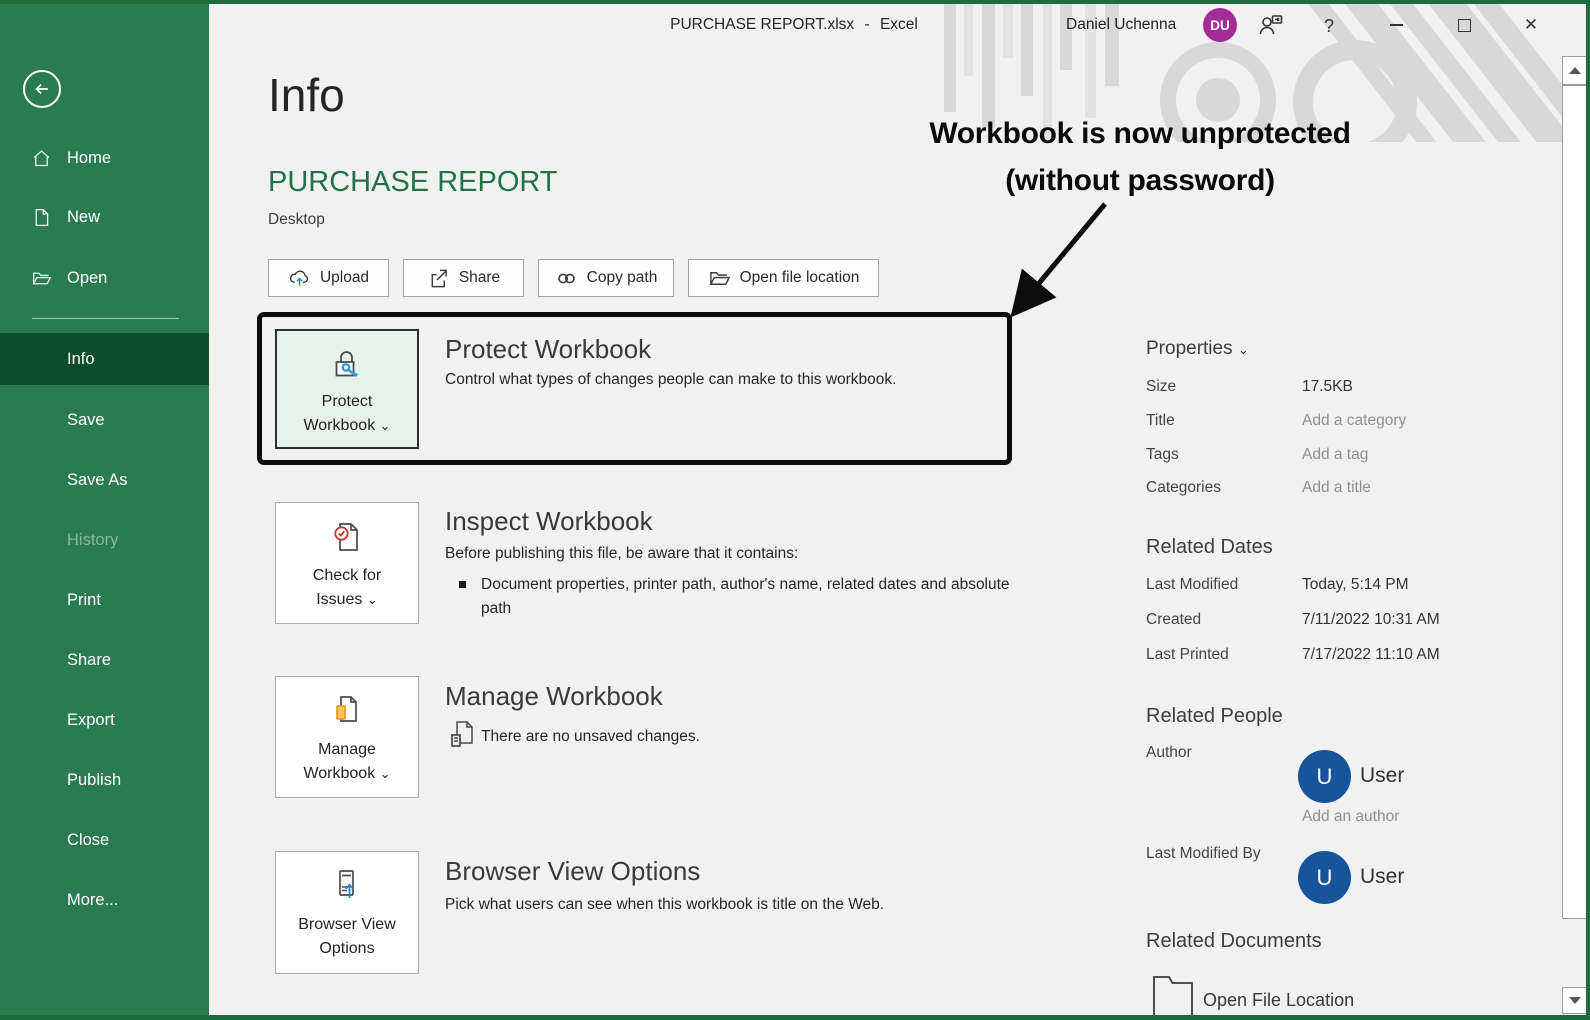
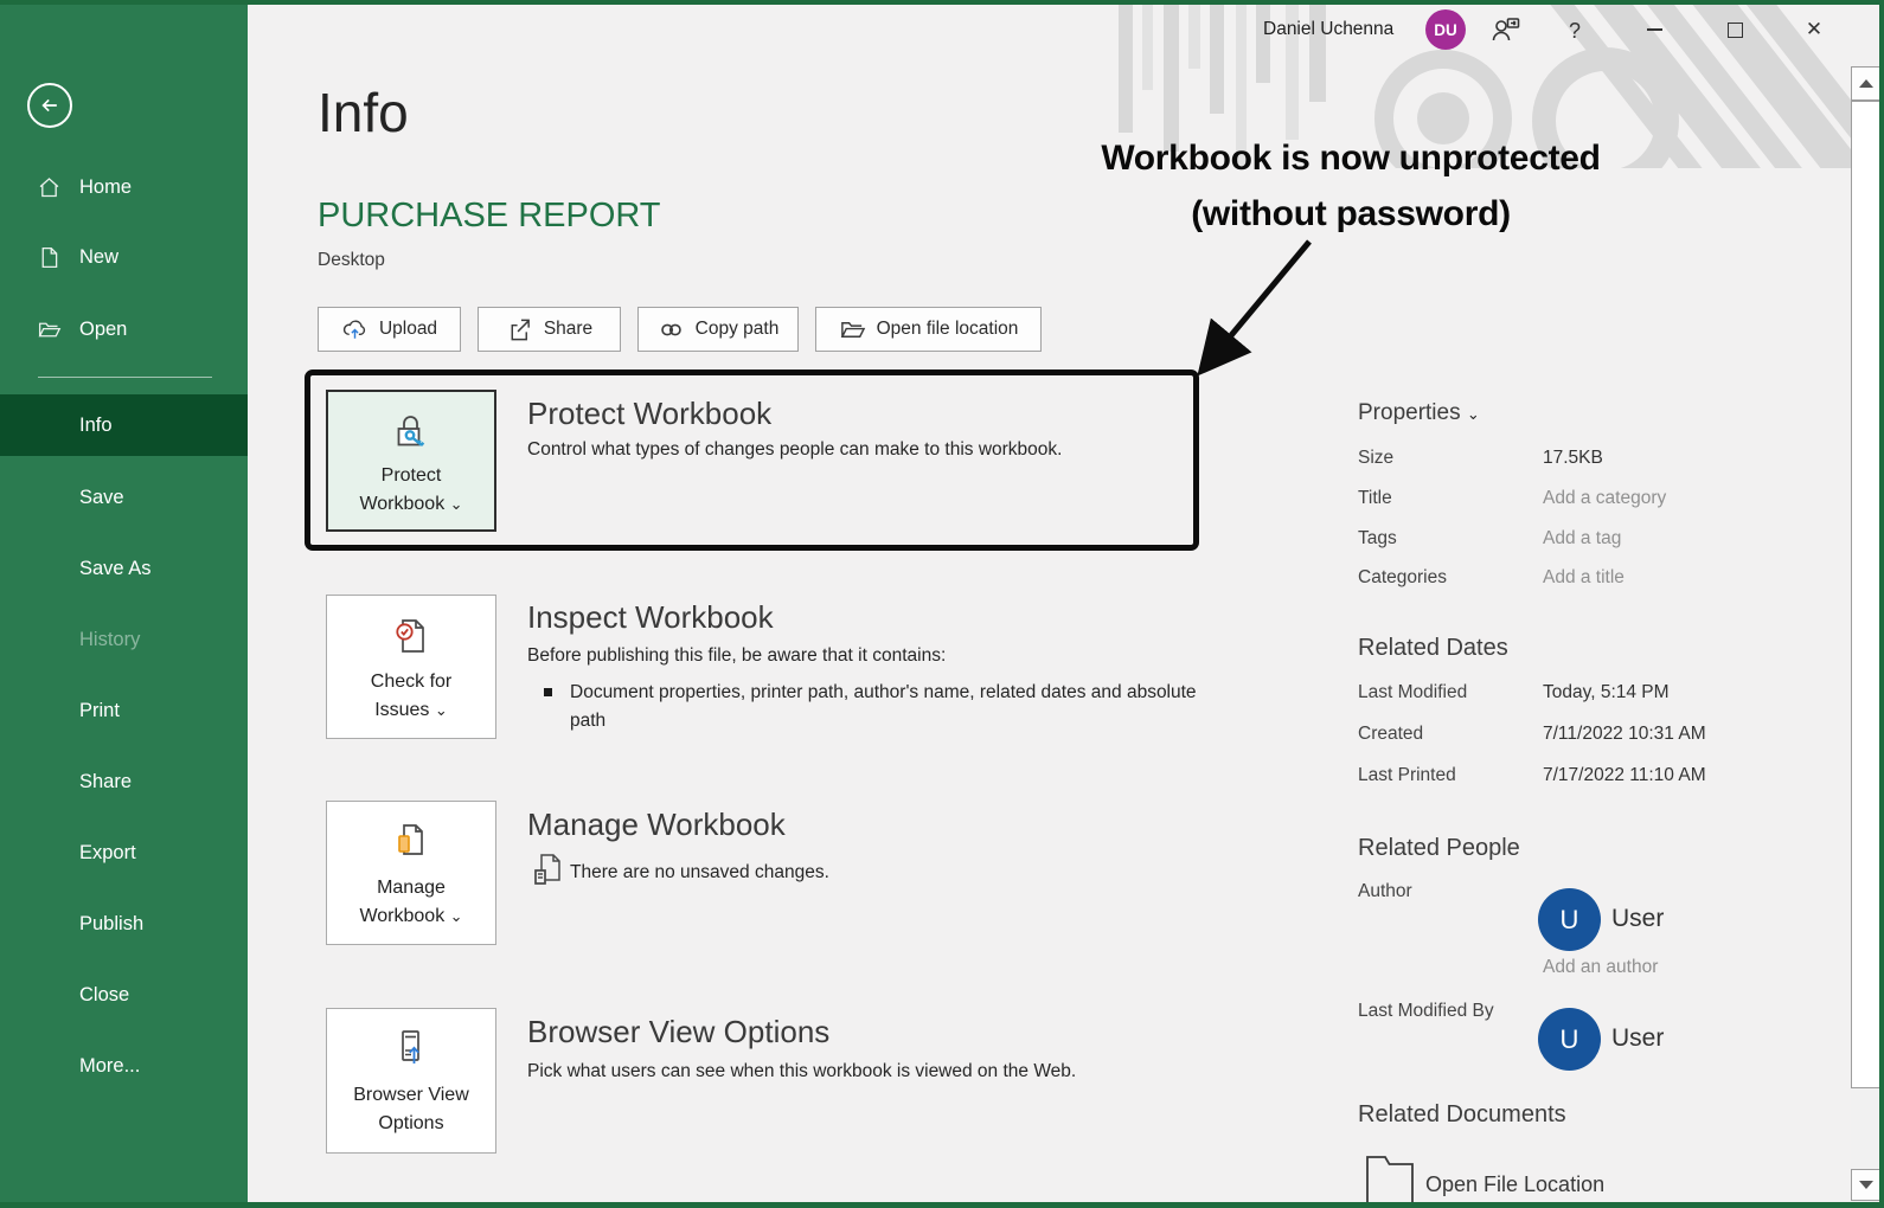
- PURCHASE REPORT.xlsx - Excel
  Daniel Uchenna
  DU
  ?
  ✕
  Home
  New
  Open
  Info
  Save
  Save As
  History
  Print
  Share
  Export
  Publish
  Close
  More...
  Info
  PURCHASE REPORT
  Desktop
  Upload
  Share
  Copy path
  Open file location
  Workbook is now unprotected
  (without password)
  Protect
  Workbook ⌄
  Protect Workbook
  Control what types of changes people can make to this workbook.
  Check for
  Issues ⌄
  Inspect Workbook
  Before publishing this file, be aware that it contains:
  Document properties, printer path, author's name, related dates and absolute path
  Manage
  Workbook ⌄
  Manage Workbook
  There are no unsaved changes.
  Browser View
  Options
  Browser View Options
- Pick what users can see when this workbook is title on the Web.
+ Pick what users can see when this workbook is viewed on the Web.
  Properties ⌄
  Size
  17.5KB
  Title
  Add a category
  Tags
  Add a tag
  Categories
  Add a title
  Related Dates
  Last Modified
  Today, 5:14 PM
  Created
  7/11/2022 10:31 AM
  Last Printed
  7/17/2022 11:10 AM
  Related People
  Author
  U
  User
  Add an author
  Last Modified By
  U
  User
  Related Documents
  Open File Location
